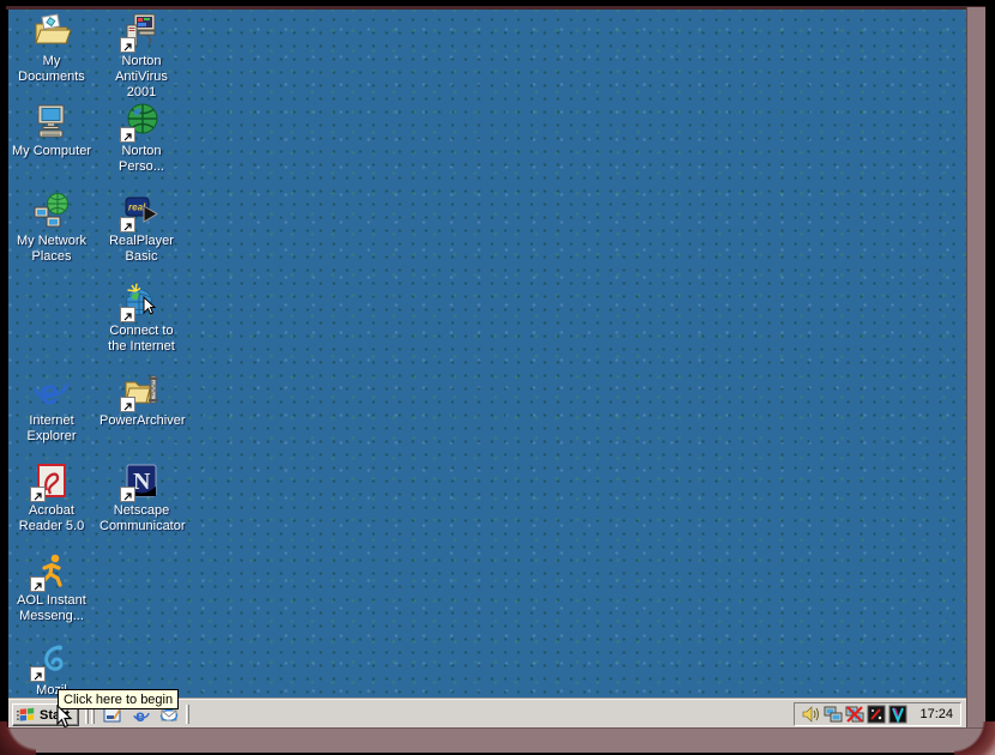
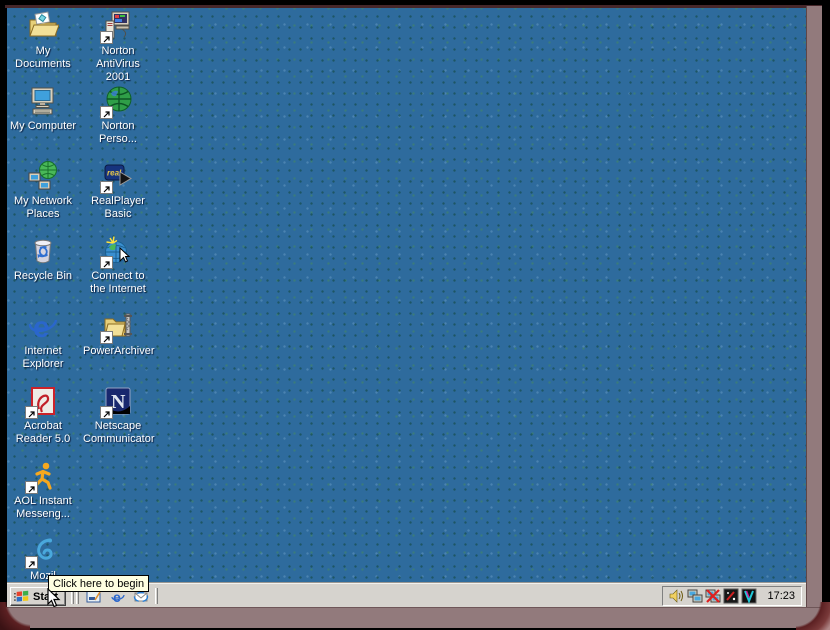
  My Documents
  My Computer
  My Network
  Places
+ Recycle Bin
  e
  Internet
  Explorer
  Acrobat
  Reader 5.0
  AOL Instant
  Messeng...
  Norton
  AntiVirus 2001
  Norton
  Perso...
  rea
  RealPlayer
  Basic
  Connect to
  the Internet
  PowerArchiver
  N
  Netscape
  Communicator
  e
- 17:24
+ 17:23
  Click here to begin
